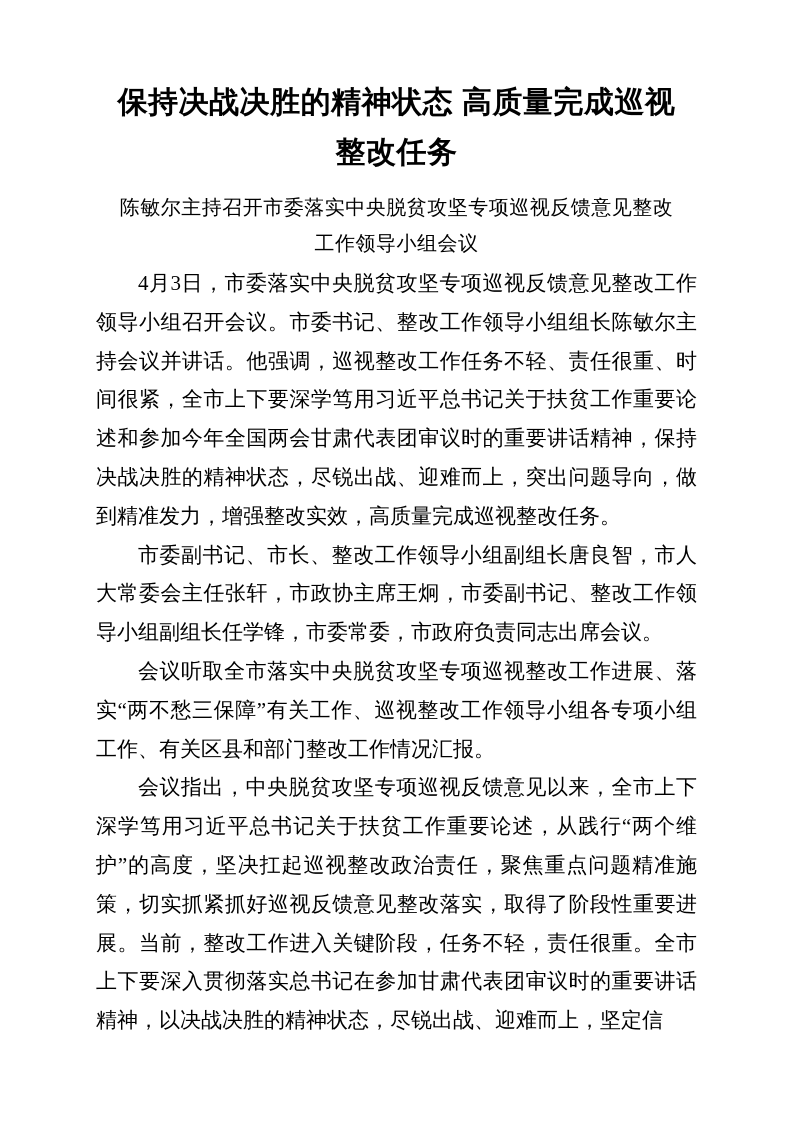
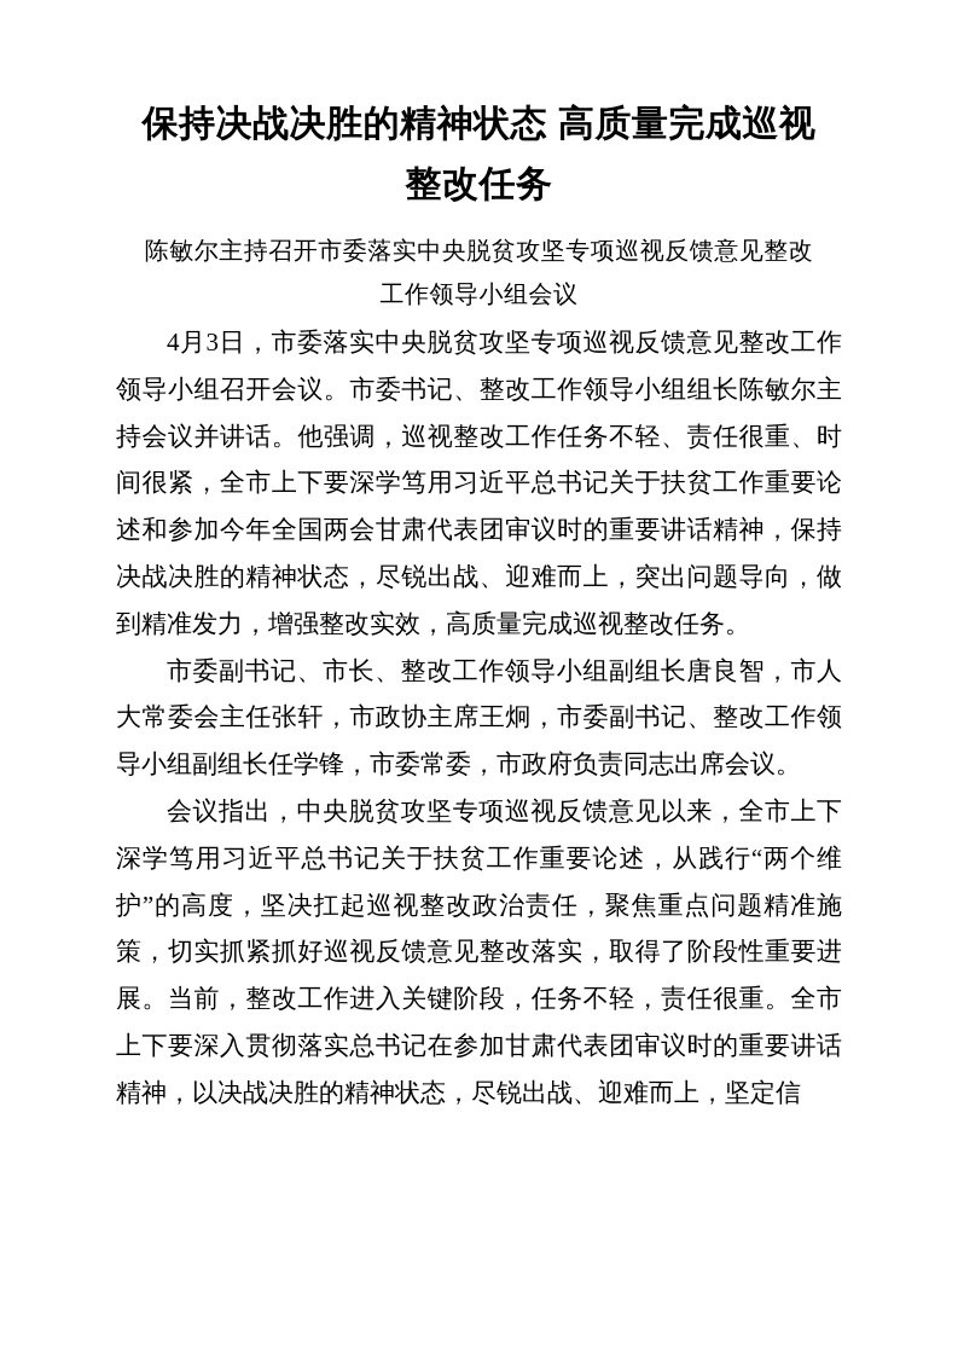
  保持决战决胜的精神状态 高质量完成巡视整改任务
  陈敏尔主持召开市委落实中央脱贫攻坚专项巡视反馈意见整改工作领导小组会议
  4月3日，市委落实中央脱贫攻坚专项巡视反馈意见整改工作领导小组召开会议。市委书记、整改工作领导小组组长陈敏尔主持会议并讲话。他强调，巡视整改工作任务不轻、责任很重、时间很紧，全市上下要深学笃用习近平总书记关于扶贫工作重要论述和参加今年全国两会甘肃代表团审议时的重要讲话精神，保持决战决胜的精神状态，尽锐出战、迎难而上，突出问题导向，做到精准发力，增强整改实效，高质量完成巡视整改任务。
  市委副书记、市长、整改工作领导小组副组长唐良智，市人大常委会主任张轩，市政协主席王炯，市委副书记、整改工作领导小组副组长任学锋，市委常委，市政府负责同志出席会议。
- 会议听取全市落实中央脱贫攻坚专项巡视整改工作进展、落实“两不愁三保障”有关工作、巡视整改工作领导小组各专项小组工作、有关区县和部门整改工作情况汇报。
  会议指出，中央脱贫攻坚专项巡视反馈意见以来，全市上下深学笃用习近平总书记关于扶贫工作重要论述，从践行“两个维护”的高度，坚决扛起巡视整改政治责任，聚焦重点问题精准施策，切实抓紧抓好巡视反馈意见整改落实，取得了阶段性重要进展。当前，整改工作进入关键阶段，任务不轻，责任很重。全市上下要深入贯彻落实总书记在参加甘肃代表团审议时的重要讲话精神，以决战决胜的精神状态，尽锐出战、迎难而上，坚定信
